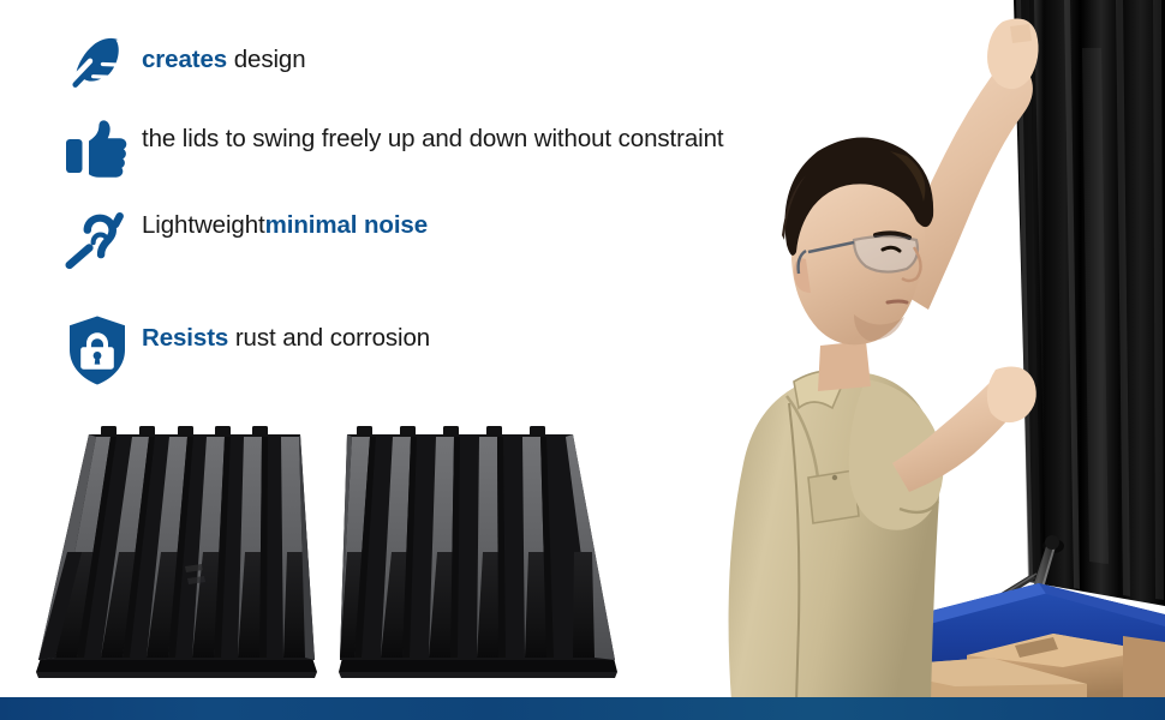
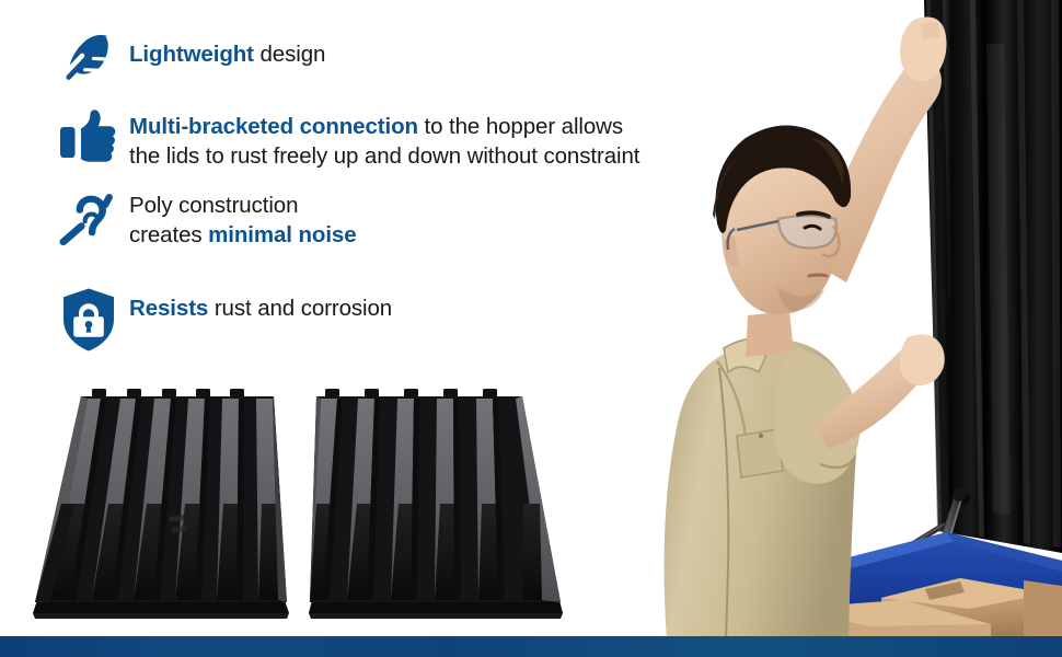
- creates design
+ Lightweight design
+ Multi-bracketed connection to the hopper allows
- the lids to swing freely up and down without constraint
+ the lids to rust freely up and down without constraint
+ Poly construction
- Lightweightminimal noise
+ creates minimal noise
  Resists rust and corrosion
